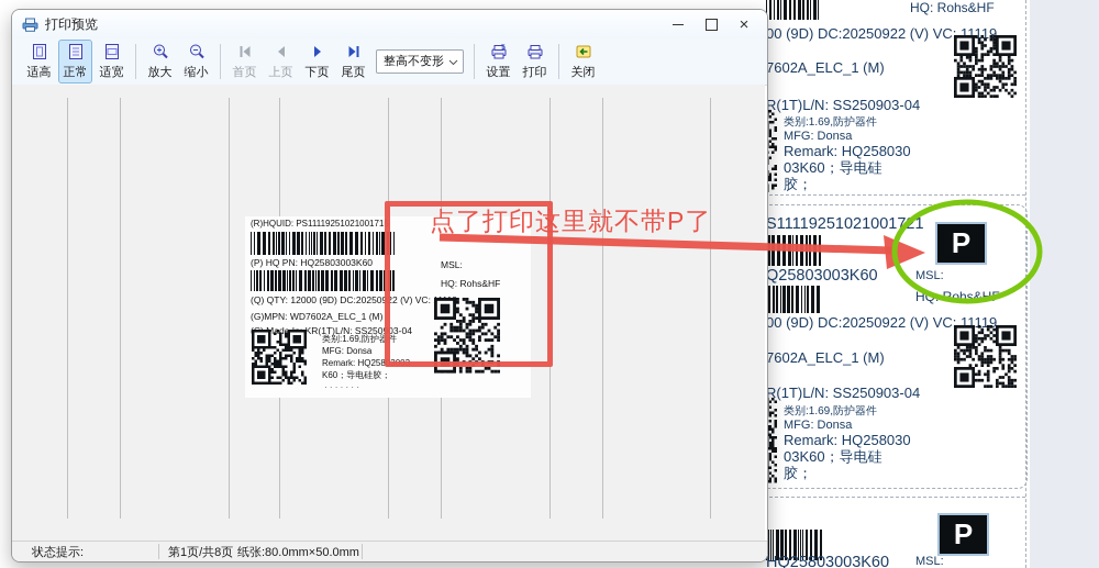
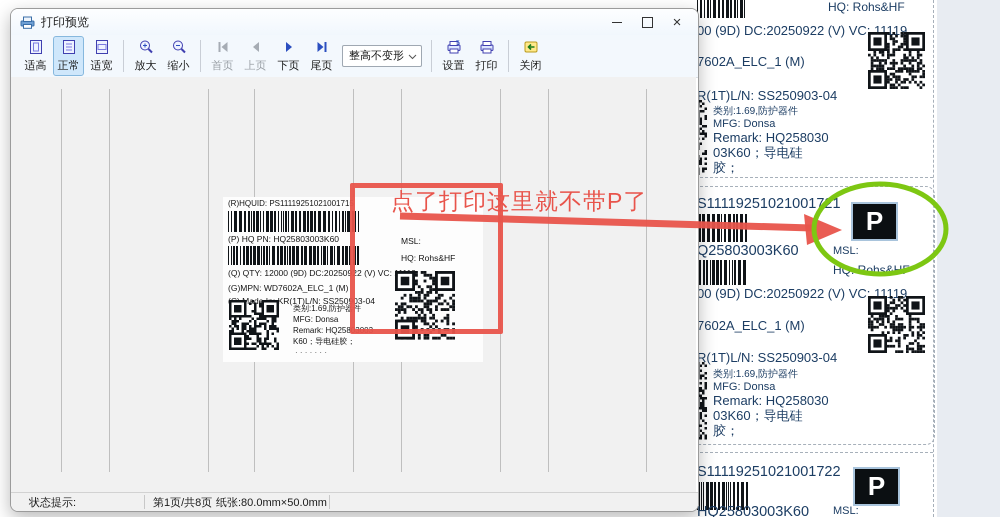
  HQ: Rohs&HF
  00 (9D) DC:20250922 (V) VC: 11119
  7602A_ELC_1 (M)
  R(1T)L/N: SS250903-04
  类别:1.69,防护器件
  MFG: Donsa
  Remark: HQ258030
  03K60；导电硅
  胶；
  S1111925102100171
  Q25803003K60
  00 (9D) DC:20250922 (V) VC: 11119
  7602A_ELC_1 (M)
  R(1T)L/N: SS250903-04
  类别:1.69,防护器件
  MFG: Donsa
  Remark: HQ258030
  03K60；导电硅
  胶；
  P
  MSL:
+ S11119251021001722
  HQ25803003K60
  P
  MSL:
  打印预览
  ×
  适高
  正常
  适宽
  放大
  缩小
  首页
  上页
  下页
  尾页
  整高不变形
  设置
  打印
  关闭
  (R)HQUID: PS11119251021001715
  (P) HQ PN: HQ25803003K60
  (Q) QTY: 12000 (9D) DC:20250922 (V) VC:
  (G)MPN: WD7602A_ELC_1 (M)
  de KR(1T)L/N: SS250903-04
  类别:1.69,防护器件
  MFG: Donsa
  Remark: HQ25803003
  K60；导电硅胶；
  · · · · · · ·
  MSL:
  HQ: Rohs&HF
  状态提示:
  第1页/共8页
  纸张:80.0mm×50.0mm
  点了打印这里就不带P了
